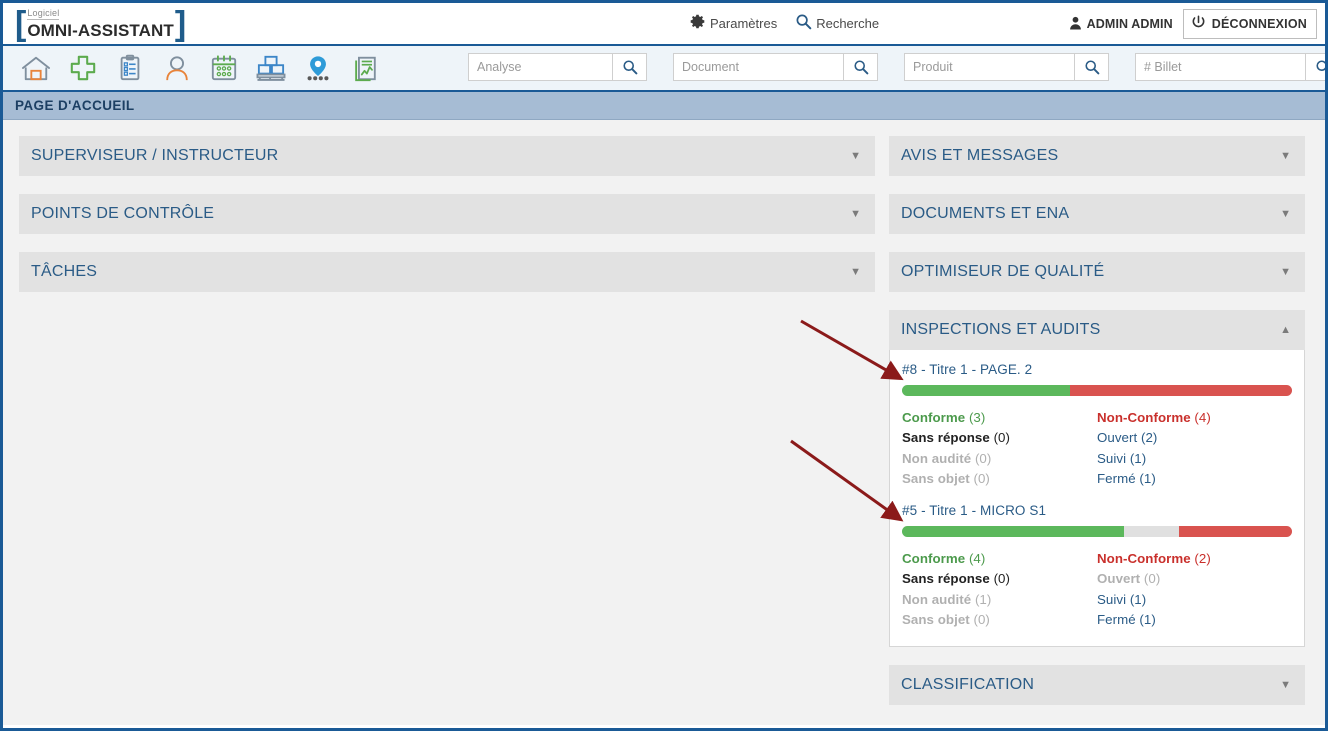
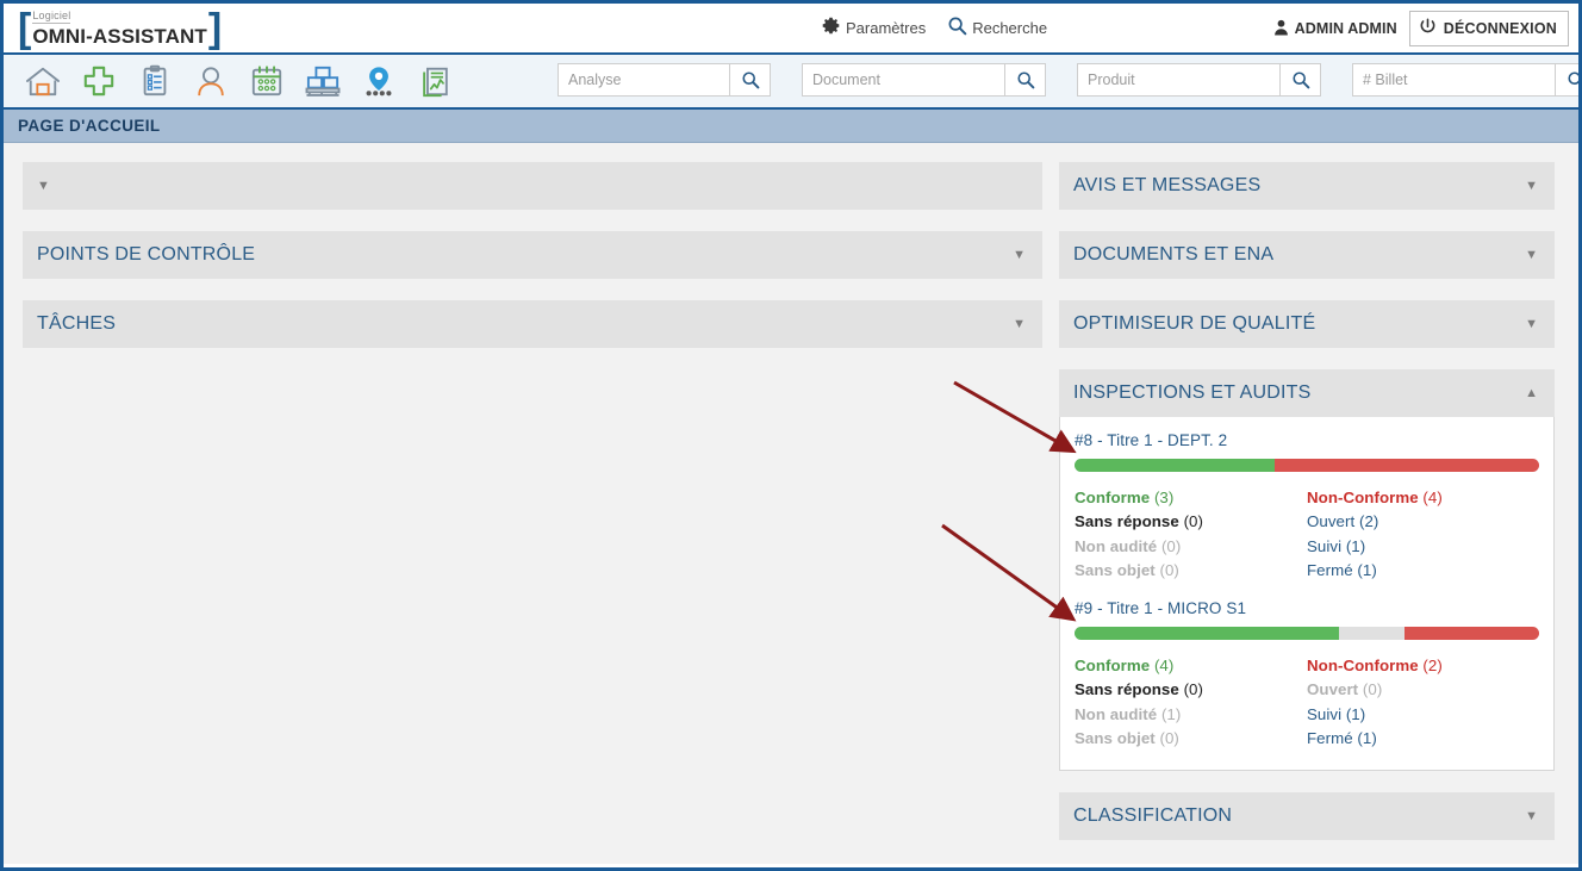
  [
  Logiciel
  OMNI-ASSISTANT
  ]
  Paramètres
  Recherche
  ADMIN ADMIN
  DÉCONNEXION
  Analyse
  Document
  Produit
  # Billet
  PAGE D'ACCUEIL
- SUPERVISEUR / INSTRUCTEUR
  ▼
  POINTS DE CONTRÔLE
  ▼
  TÂCHES
  ▼
  AVIS ET MESSAGES
  ▼
  DOCUMENTS ET ENA
  ▼
  OPTIMISEUR DE QUALITÉ
  ▼
  INSPECTIONS ET AUDITS
  ▲
- #8 - Titre 1 - PAGE. 2
+ #8 - Titre 1 - DEPT. 2
  Conforme (3)
  Sans réponse (0)
  Non audité (0)
  Sans objet (0)
  Non-Conforme (4)
  Ouvert (2)
  Suivi (1)
  Fermé (1)
- #5 - Titre 1 - MICRO S1
+ #9 - Titre 1 - MICRO S1
  Conforme (4)
  Sans réponse (0)
  Non audité (1)
  Sans objet (0)
  Non-Conforme (2)
  Ouvert (0)
  Suivi (1)
  Fermé (1)
  CLASSIFICATION
  ▼
